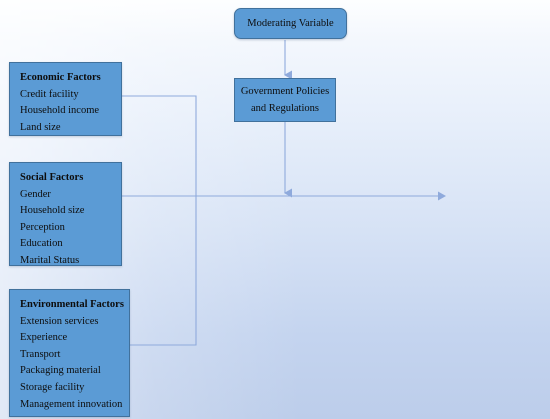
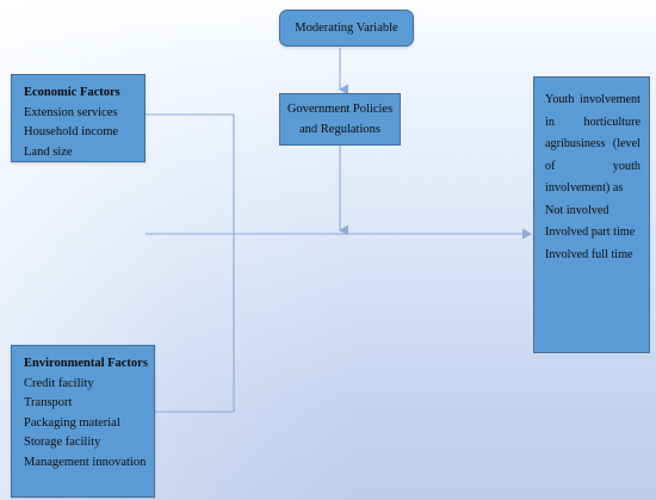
  Moderating Variable
  Economic Factors
- Credit facility
+ Extension services
  Household income
  Land size
- Social Factors
- Gender
- Household size
- Perception
- Education
- Marital Status
  Environmental Factors
- Extension services
+ Credit facility
- Experience
  Transport
  Packaging material
  Storage facility
  Management innovation
  Government Policies
  and Regulations
+ Youth involvement in horticulture agribusiness (level of youth involvement) as
+ Not involved
+ Involved part time
+ Involved full time
